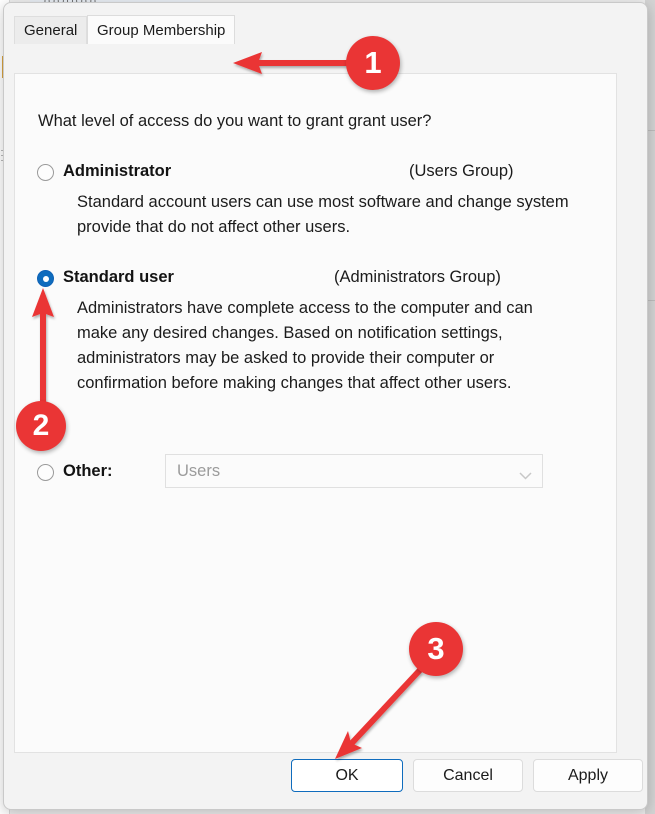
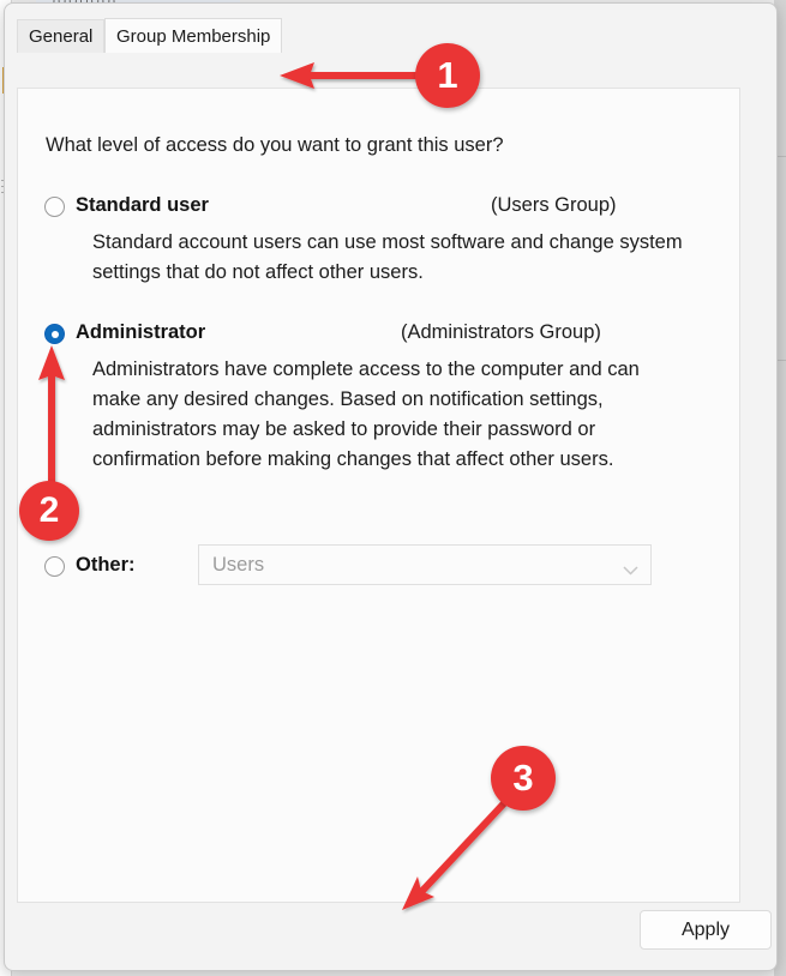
  General
  Group Membership
- What level of access do you want to grant grant user?
+ What level of access do you want to grant this user?
- Administrator
+ Standard user
  (Users Group)
- Standard account users can use most software and change system provide that do not affect other users.
+ Standard account users can use most software and change system settings that do not affect other users.
- Standard user
+ Administrator
  (Administrators Group)
- Administrators have complete access to the computer and can make any desired changes. Based on notification settings, administrators may be asked to provide their computer or confirmation before making changes that affect other users.
+ Administrators have complete access to the computer and can make any desired changes. Based on notification settings, administrators may be asked to provide their password or confirmation before making changes that affect other users.
  Other:
  Users
- OK
- Cancel
  Apply
  1
  2
  3
